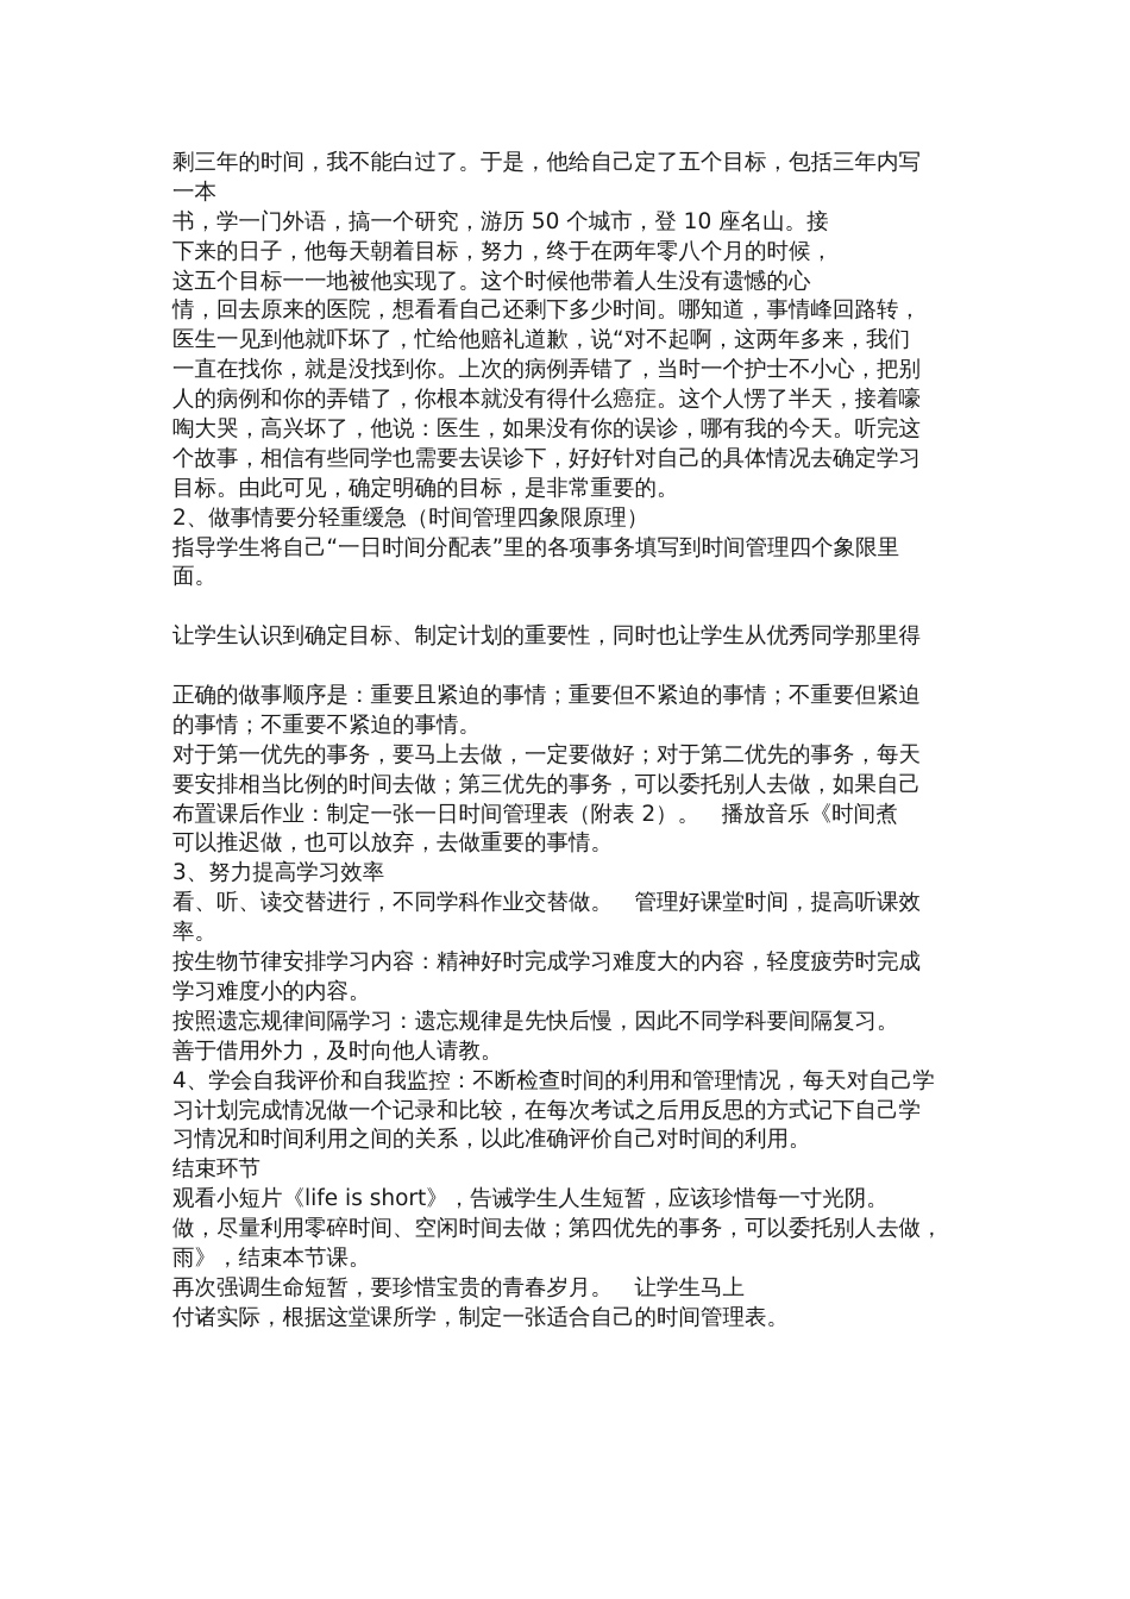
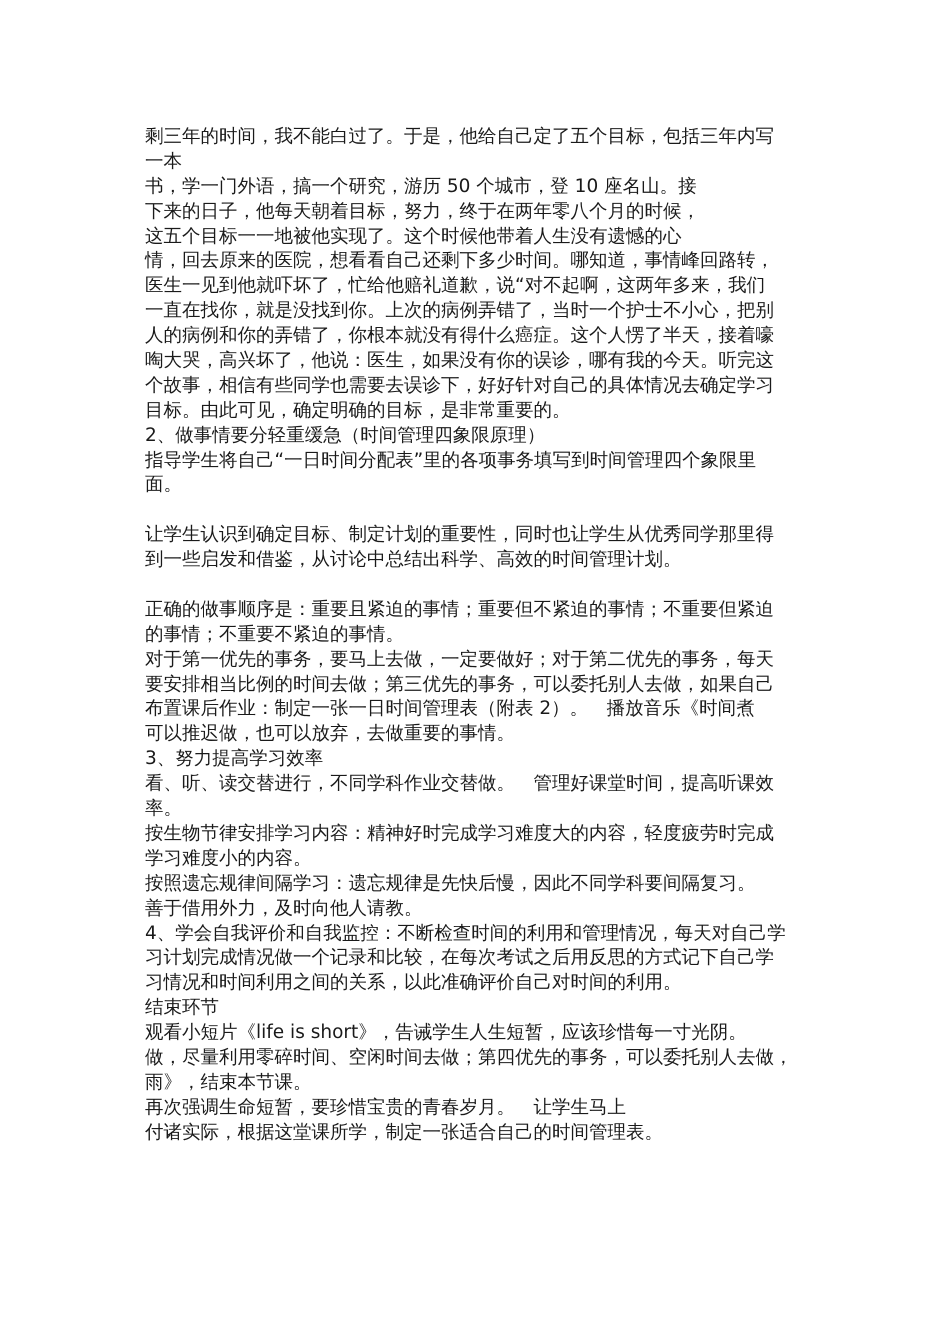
  剩三年的时间，我不能白过了。于是，他给自己定了五个目标，包括三年内写
  一本
  书，学一门外语，搞一个研究，游历 50 个城市，登 10 座名山。接
  下来的日子，他每天朝着目标，努力，终于在两年零八个月的时候，
  这五个目标一一地被他实现了。这个时候他带着人生没有遗憾的心
  情，回去原来的医院，想看看自己还剩下多少时间。哪知道，事情峰回路转，
  医生一见到他就吓坏了，忙给他赔礼道歉，说“对不起啊，这两年多来，我们
  一直在找你，就是没找到你。上次的病例弄错了，当时一个护士不小心，把别
  人的病例和你的弄错了，你根本就没有得什么癌症。这个人愣了半天，接着嚎
  啕大哭，高兴坏了，他说：医生，如果没有你的误诊，哪有我的今天。听完这
  个故事，相信有些同学也需要去误诊下，好好针对自己的具体情况去确定学习
  目标。由此可见，确定明确的目标，是非常重要的。
  2、做事情要分轻重缓急（时间管理四象限原理）
  指导学生将自己“一日时间分配表”里的各项事务填写到时间管理四个象限里
  面。
  让学生认识到确定目标、制定计划的重要性，同时也让学生从优秀同学那里得
+ 到一些启发和借鉴，从讨论中总结出科学、高效的时间管理计划。
  正确的做事顺序是：重要且紧迫的事情；重要但不紧迫的事情；不重要但紧迫
  的事情；不重要不紧迫的事情。
  对于第一优先的事务，要马上去做，一定要做好；对于第二优先的事务，每天
  要安排相当比例的时间去做；第三优先的事务，可以委托别人去做，如果自己
  布置课后作业：制定一张一日时间管理表（附表 2）。 播放音乐《时间煮
  可以推迟做，也可以放弃，去做重要的事情。
  3、努力提高学习效率
  看、听、读交替进行，不同学科作业交替做。 管理好课堂时间，提高听课效
  率。
  按生物节律安排学习内容：精神好时完成学习难度大的内容，轻度疲劳时完成
  学习难度小的内容。
  按照遗忘规律间隔学习：遗忘规律是先快后慢，因此不同学科要间隔复习。
  善于借用外力，及时向他人请教。
  4、学会自我评价和自我监控：不断检查时间的利用和管理情况，每天对自己学
  习计划完成情况做一个记录和比较，在每次考试之后用反思的方式记下自己学
  习情况和时间利用之间的关系，以此准确评价自己对时间的利用。
  结束环节
  观看小短片《life is short》，告诫学生人生短暂，应该珍惜每一寸光阴。
  做，尽量利用零碎时间、空闲时间去做；第四优先的事务，可以委托别人去做，
  雨》，结束本节课。
  再次强调生命短暂，要珍惜宝贵的青春岁月。 让学生马上
  付诸实际，根据这堂课所学，制定一张适合自己的时间管理表。
